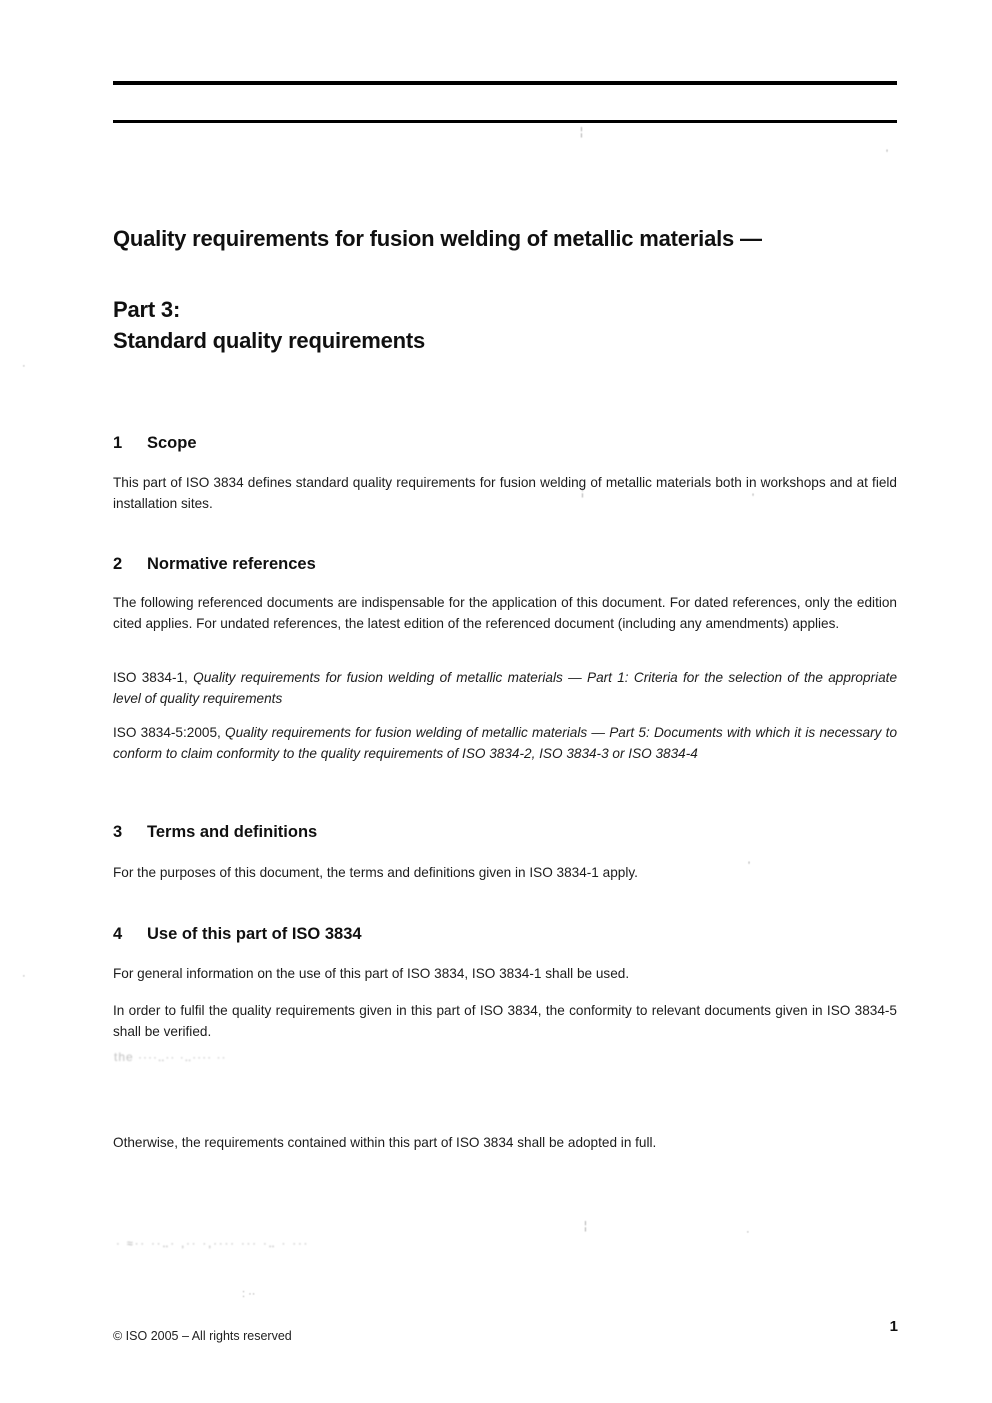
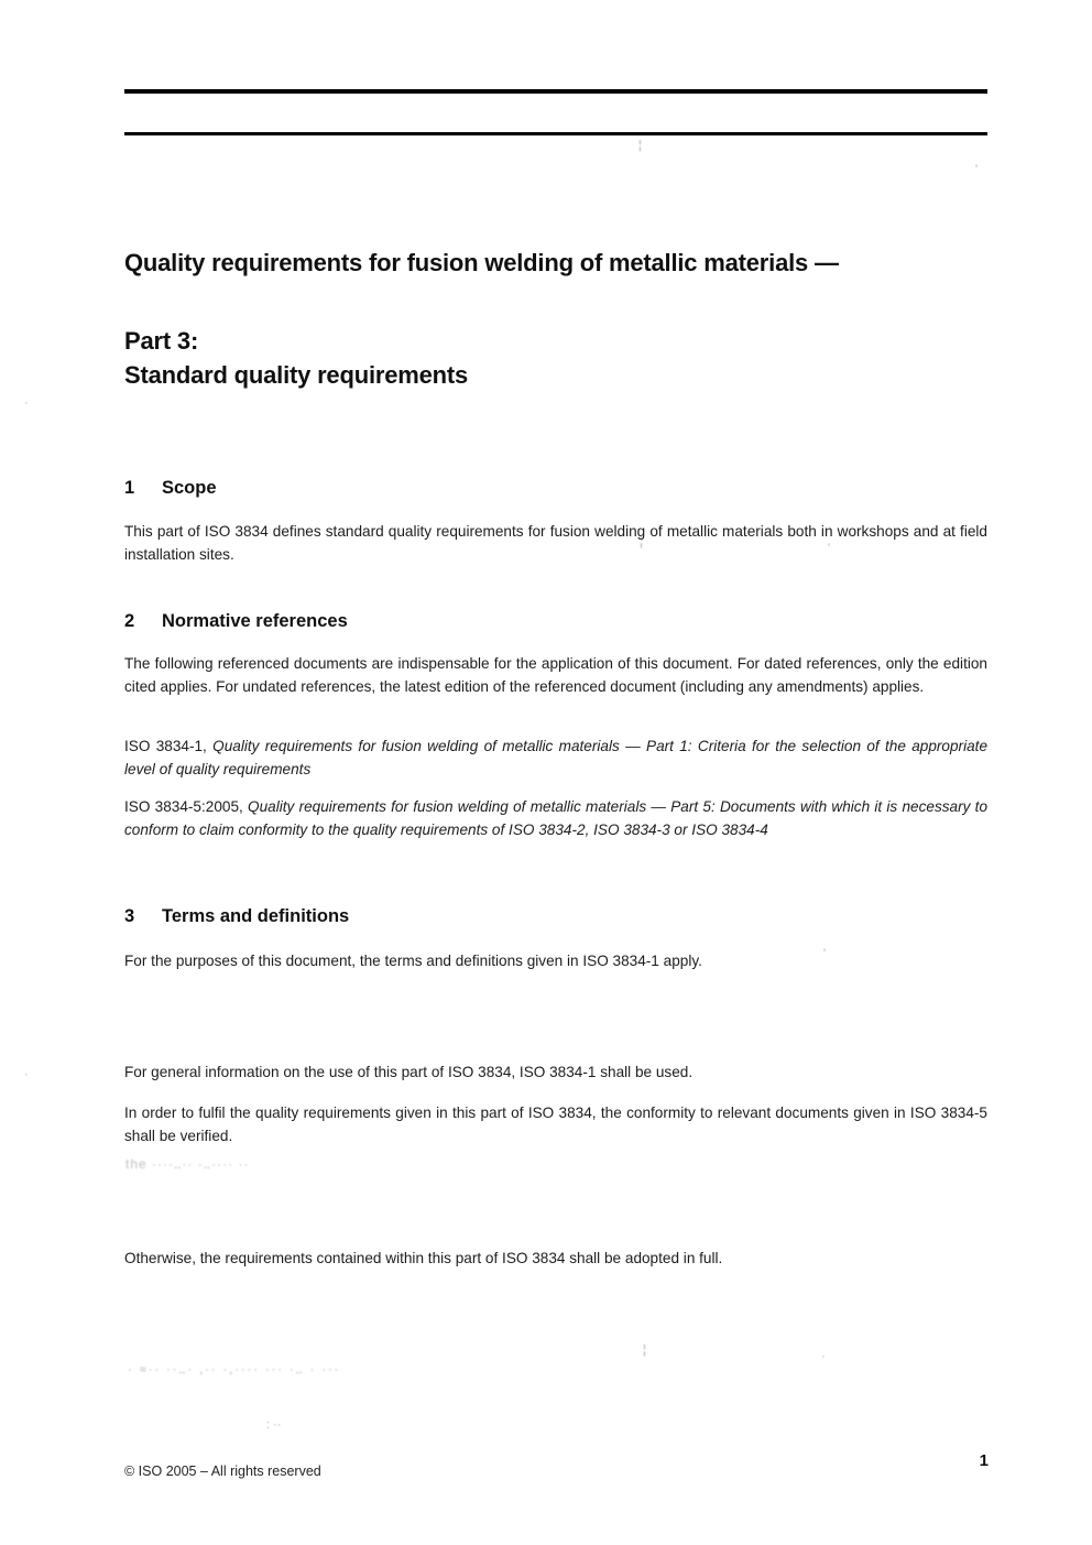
  Quality requirements for fusion welding of metallic materials —
  Part 3:
  Standard quality requirements
  1 Scope
  This part of ISO 3834 defines standard quality requirements for fusion welding of metallic materials both in workshops and at field installation sites.
  2 Normative references
  The following referenced documents are indispensable for the application of this document. For dated references, only the edition cited applies. For undated references, the latest edition of the referenced document (including any amendments) applies.
  ISO 3834-1, Quality requirements for fusion welding of metallic materials — Part 1: Criteria for the selection of the appropriate level of quality requirements
  ISO 3834-5:2005, Quality requirements for fusion welding of metallic materials — Part 5: Documents with which it is necessary to conform to claim conformity to the quality requirements of ISO 3834-2, ISO 3834-3 or ISO 3834-4
  3 Terms and definitions
  For the purposes of this document, the terms and definitions given in ISO 3834-1 apply.
- 4 Use of this part of ISO 3834
  For general information on the use of this part of ISO 3834, ISO 3834-1 shall be used.
  In order to fulfil the quality requirements given in this part of ISO 3834, the conformity to relevant documents given in ISO 3834-5 shall be verified.
  Otherwise, the requirements contained within this part of ISO 3834 shall be adopted in full.
  ¦
  '
  ¦
  '
  '
  ·
  ·
  the ····‥·· ·‥···· ··
  · ≈·· ··‥· ,·· ·,···· ··· ·‥ · ···
  ¦
  ·
  : ··
  © ISO 2005 – All rights reserved
  1
